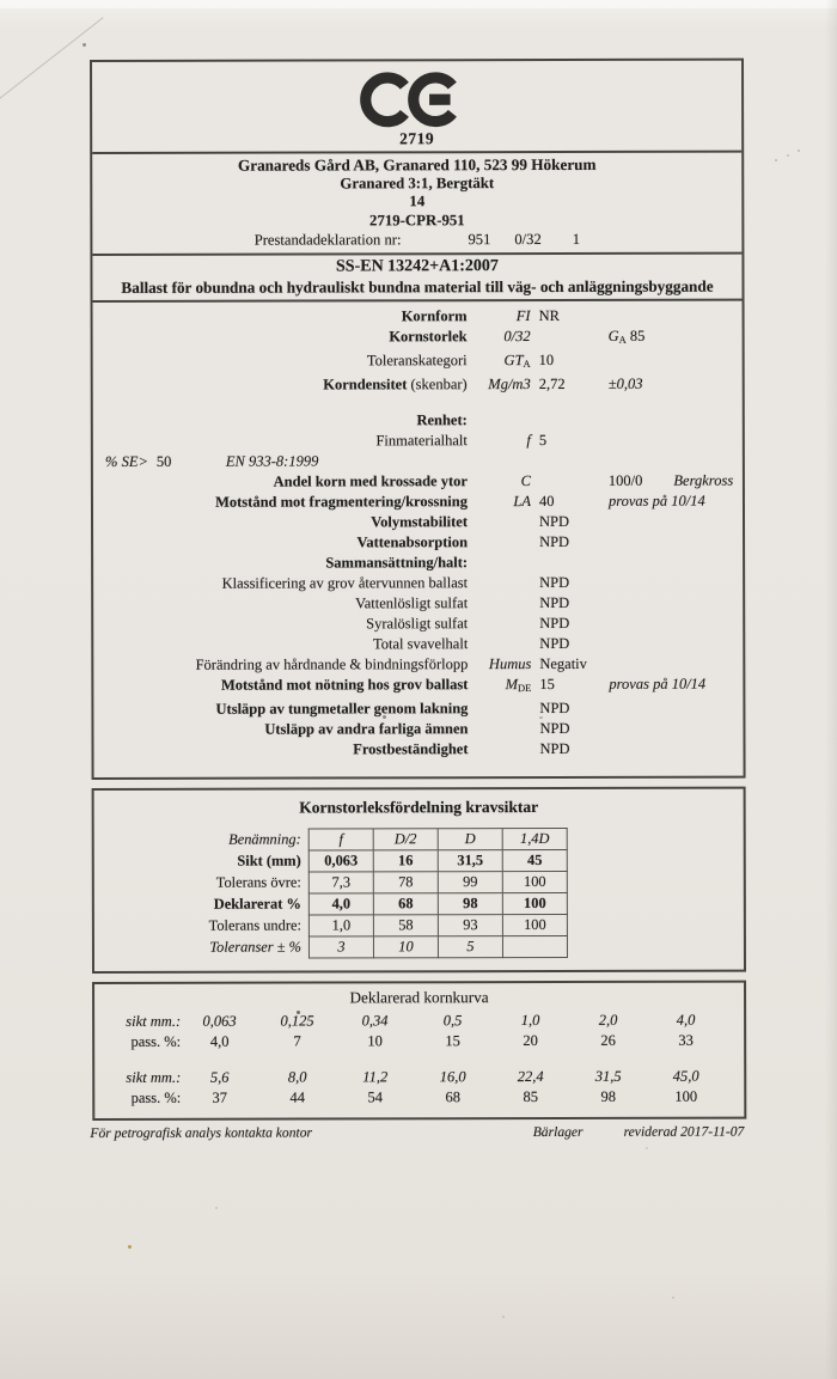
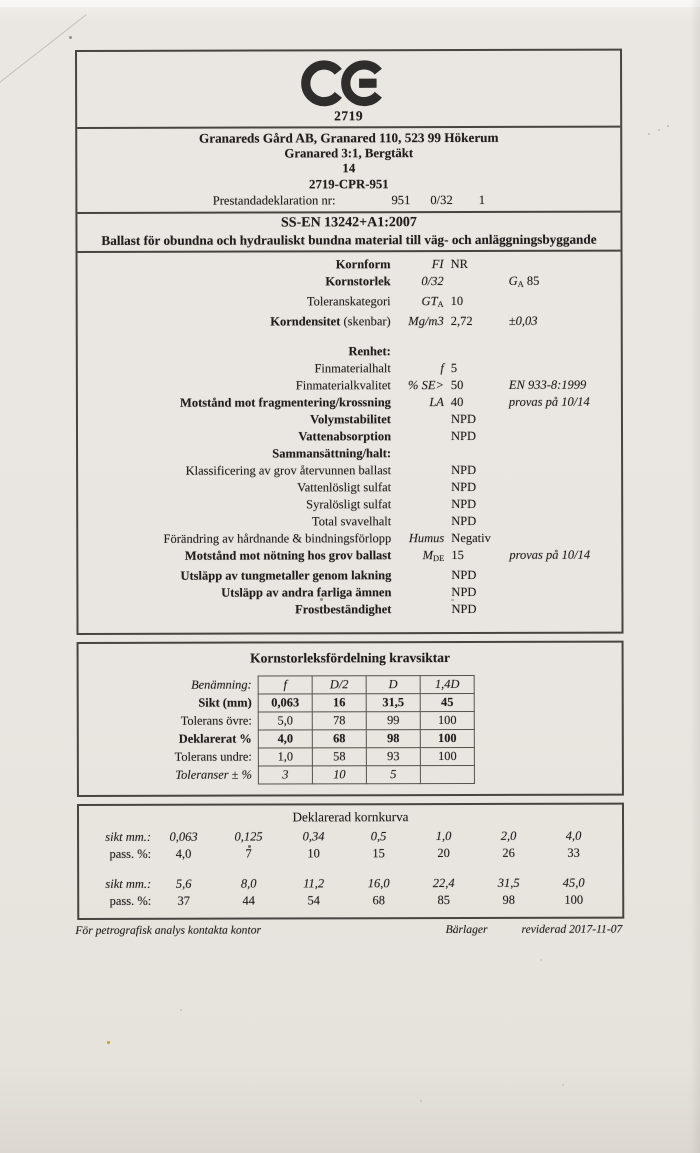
  2719
  Granareds Gård AB, Granared 110, 523 99 Hökerum
  Granared 3:1, Bergtäkt
  14
  2719-CPR-951
  Prestandadeklaration nr: 951 0/32 1
  SS-EN 13242+A1:2007
  Ballast för obundna och hydrauliskt bundna material till väg- och anläggningsbyggande
  Kornform
  FI
  NR
  Kornstorlek
  0/32
  GA 85
  Toleranskategori
  GTA
  10
  Korndensitet (skenbar)
  Mg/m3
  2,72
  ±0,03
  Renhet:
  Finmaterialhalt
  f
  5
+ Finmaterialkvalitet
  % SE>
  50
  EN 933-8:1999
- Andel korn med krossade ytor
- C
- 100/0 Bergkross
  Motstånd mot fragmentering/krossning
  LA
  40
  provas på 10/14
  Volymstabilitet
  NPD
  Vattenabsorption
  NPD
  Sammansättning/halt:
  Klassificering av grov återvunnen ballast
  NPD
  Vattenlösligt sulfat
  NPD
  Syralösligt sulfat
  NPD
  Total svavelhalt
  NPD
  Förändring av hårdnande & bindningsförlopp
  Humus
  Negativ
  Motstånd mot nötning hos grov ballast
  MDE
  15
  provas på 10/14
  Utsläpp av tungmetaller genom lakning
  NPD
  Utsläpp av andra farliga ämnen
  NPD
  Frostbeständighet
  NPD
  Kornstorleksfördelning kravsiktar
  Benämning:	f	D/2	D	1,4D
  Sikt (mm)	0,063	16	31,5	45
- Tolerans övre:	7,3	78	99	100
+ Tolerans övre:	5,0	78	99	100
  Deklarerat %	4,0	68	98	100
  Tolerans undre:	1,0	58	93	100
  Toleranser ± %	3	10	5
  Deklarerad kornkurva
  sikt mm.:
  0,063
  0,125
  0,34
  0,5
  1,0
  2,0
  4,0
  pass. %:
  4,0
  7
  10
  15
  20
  26
  33
  sikt mm.:
  5,6
  8,0
  11,2
  16,0
  22,4
  31,5
  45,0
  pass. %:
  37
  44
  54
  68
  85
  98
  100
  För petrografisk analys kontakta kontor
  Bärlager
  reviderad 2017-11-07
